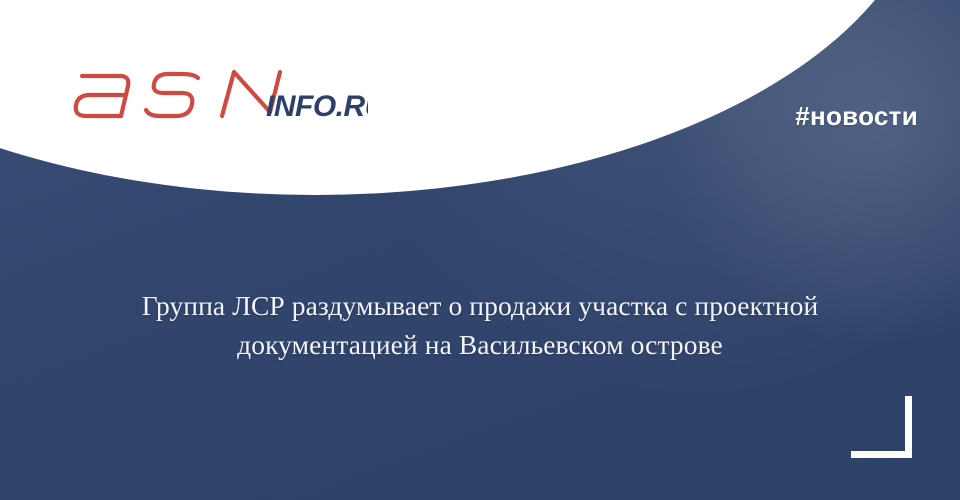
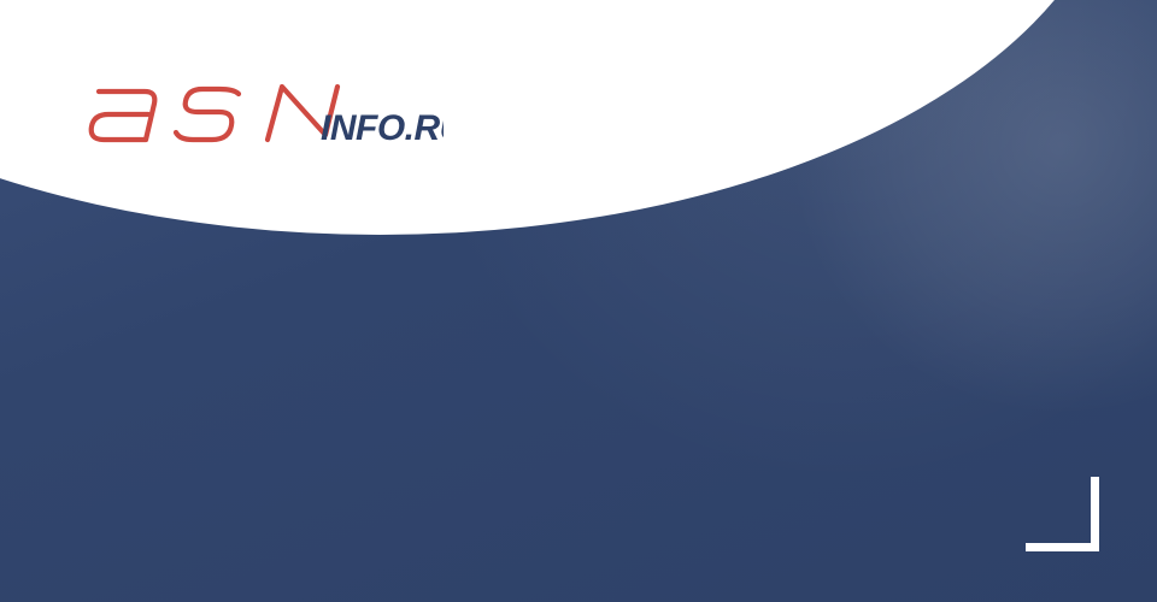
  INFO.R
- #новости
- Группа ЛСР раздумывает о продажи участка с проектной документацией на Васильевском острове
